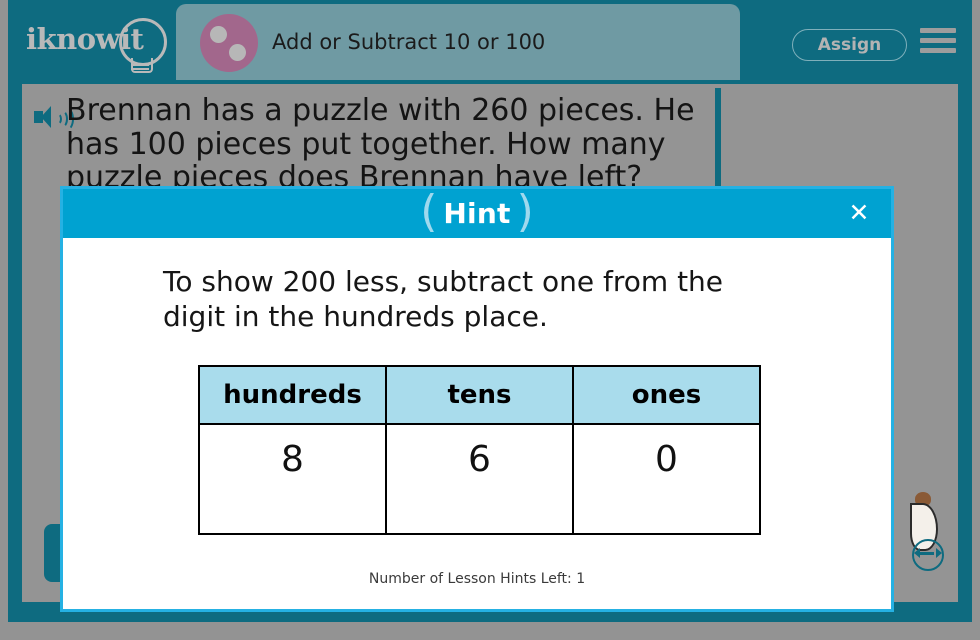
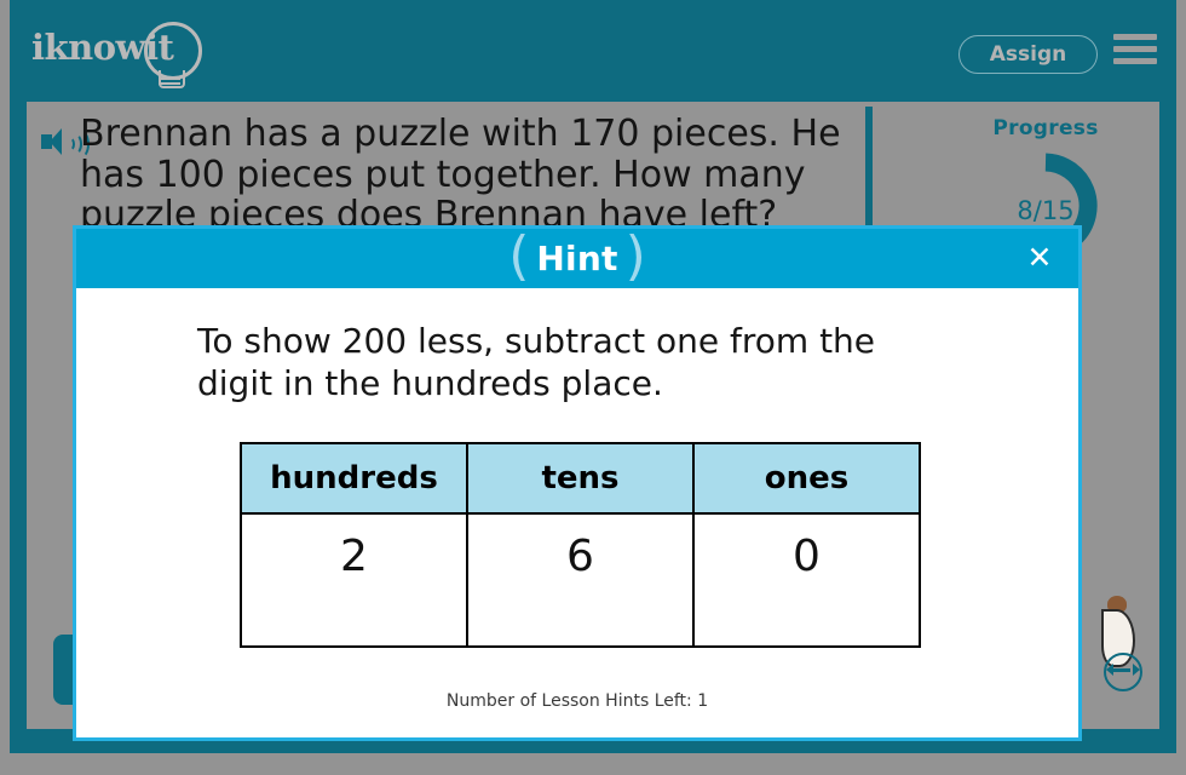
  iknowit
- Add or Subtract 10 or 100
  Assign
- Brennan has a puzzle with 260 pieces. He has 100 pieces put together. How many puzzle pieces does Brennan have left?
+ Brennan has a puzzle with 170 pieces. He has 100 pieces put together. How many puzzle pieces does Brennan have left?
+ Progress
+ 8/15
  (
  Hint
  )
  ✕
  To show 200 less, subtract one from the digit in the hundreds place.
  hundreds	tens	ones
- 8	6	0
+ 2	6	0
  Number of Lesson Hints Left: 1
